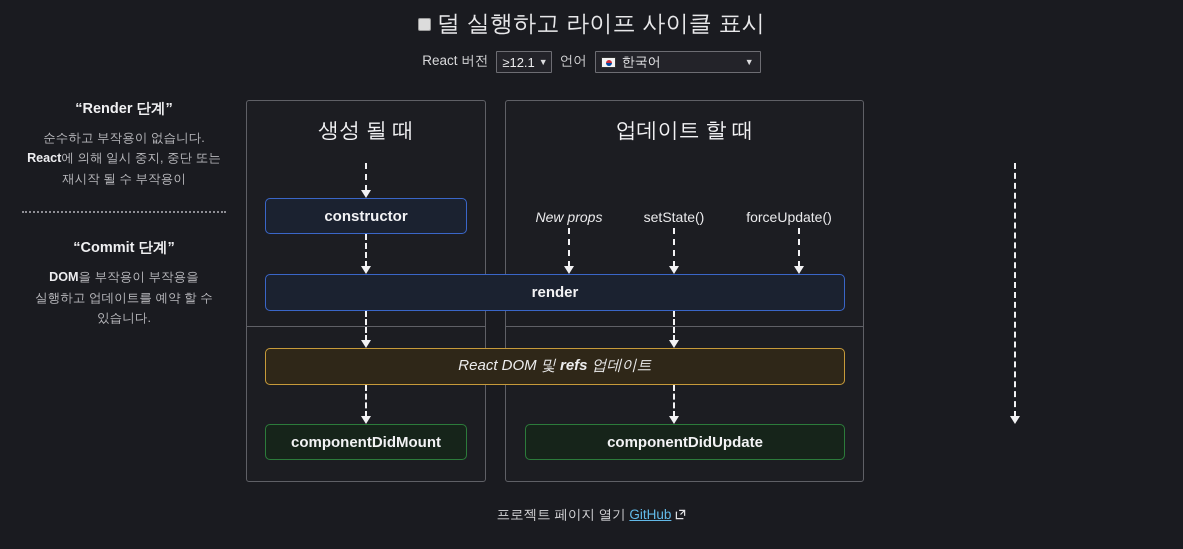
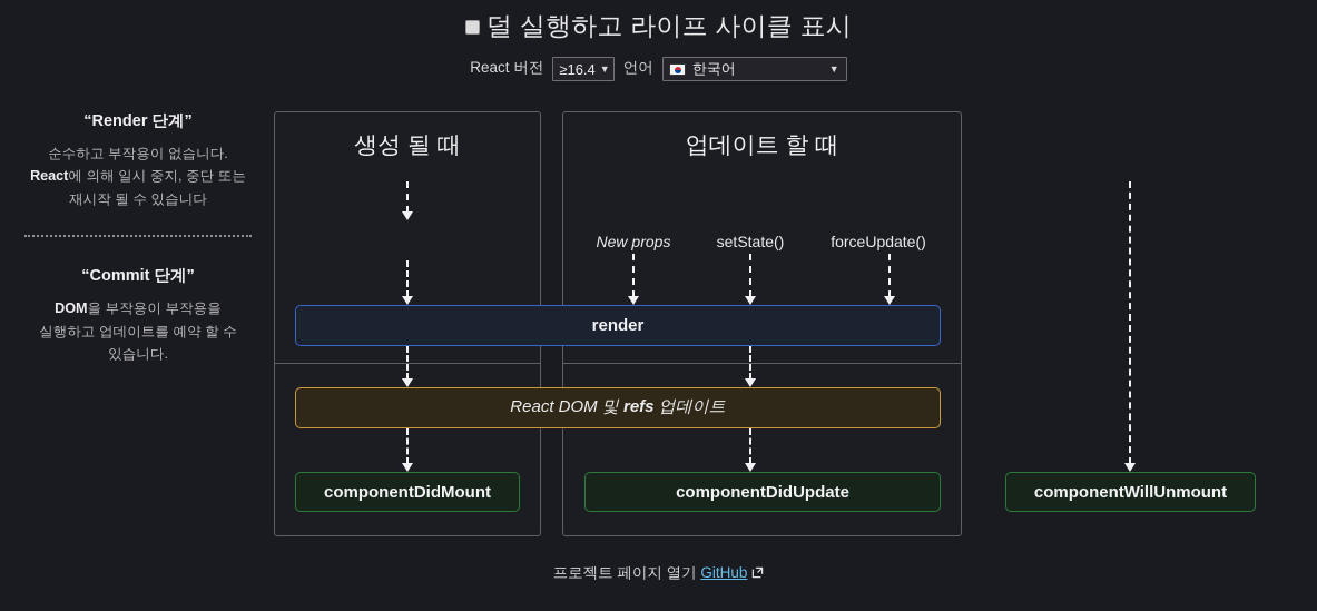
  덜 실행하고 라이프 사이클 표시
  React 버전
- ≥12.1
+ ≥16.4
  ▼
  언어
  한국어
  ▼
  “Render 단계”
- 순수하고 부작용이 없습니다. React에 의해 일시 중지, 중단 또는 재시작 될 수 부작용이
+ 순수하고 부작용이 없습니다. React에 의해 일시 중지, 중단 또는 재시작 될 수 있습니다
  “Commit 단계”
  DOM을 부작용이 부작용을 실행하고 업데이트를 예약 할 수 있습니다.
  생성 될 때
  업데이트 할 때
  New props
  setState()
  forceUpdate()
- constructor
  render
  React DOM 및 refs 업데이트
  componentDidMount
  componentDidUpdate
+ componentWillUnmount
  프로젝트 페이지 열기 GitHub
